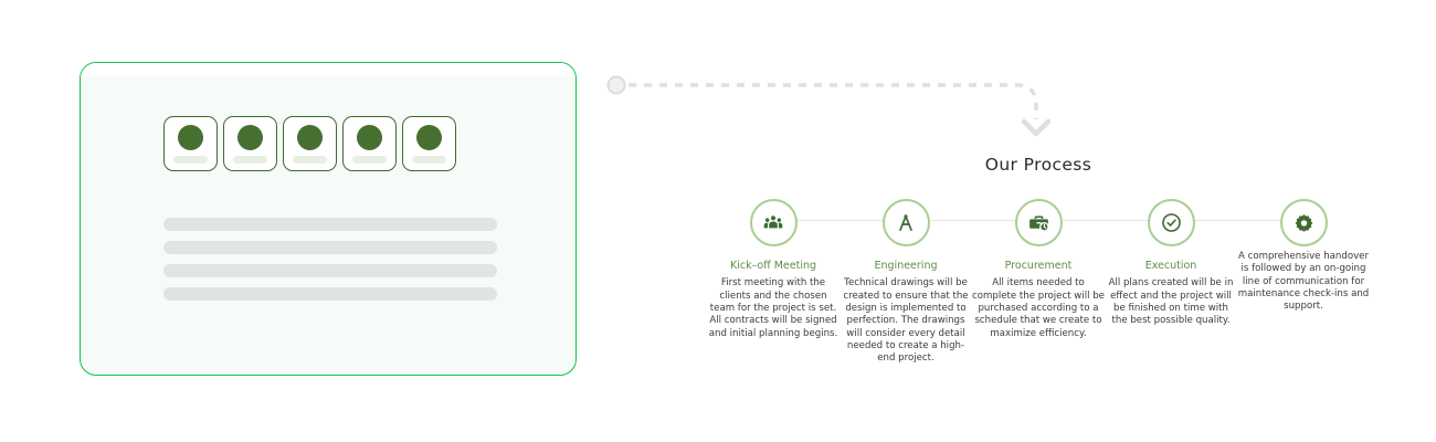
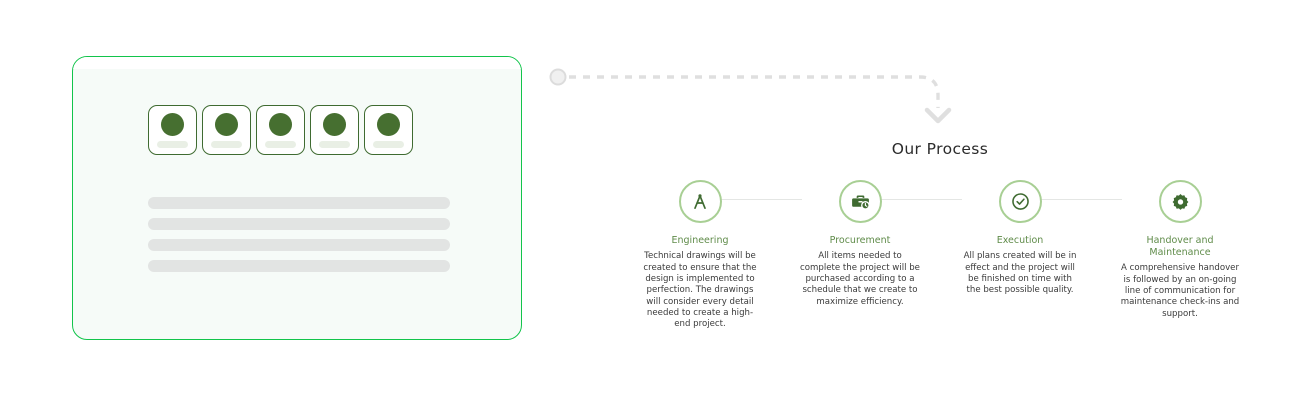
  Our Process
- Kick–off Meeting
- First meeting with the clients and the chosen team for the project is set. All contracts will be signed and initial planning begins.
  Engineering
  Technical drawings will be created to ensure that the design is implemented to perfection. The drawings will consider every detail needed to create a high-end project.
  Procurement
  All items needed to complete the project will be purchased according to a schedule that we create to maximize efficiency.
  Execution
  All plans created will be in effect and the project will be finished on time with the best possible quality.
+ Handover and Maintenance
  A comprehensive handover is followed by an on-going line of communication for maintenance check-ins and support.
